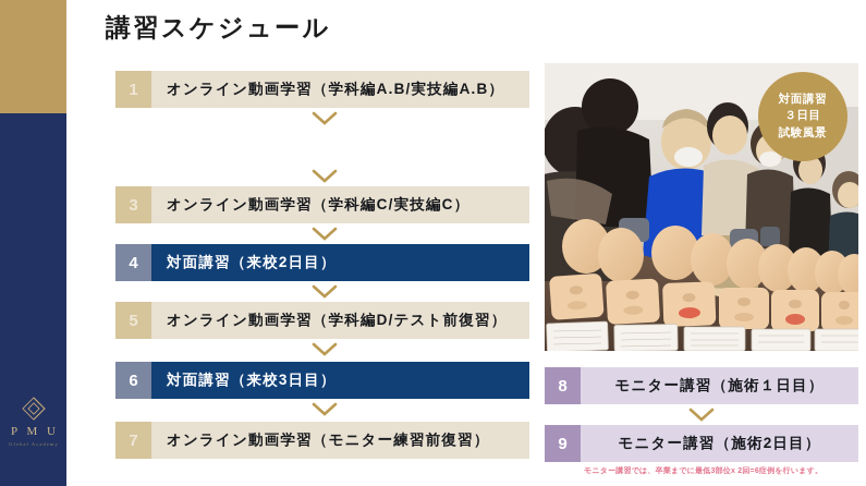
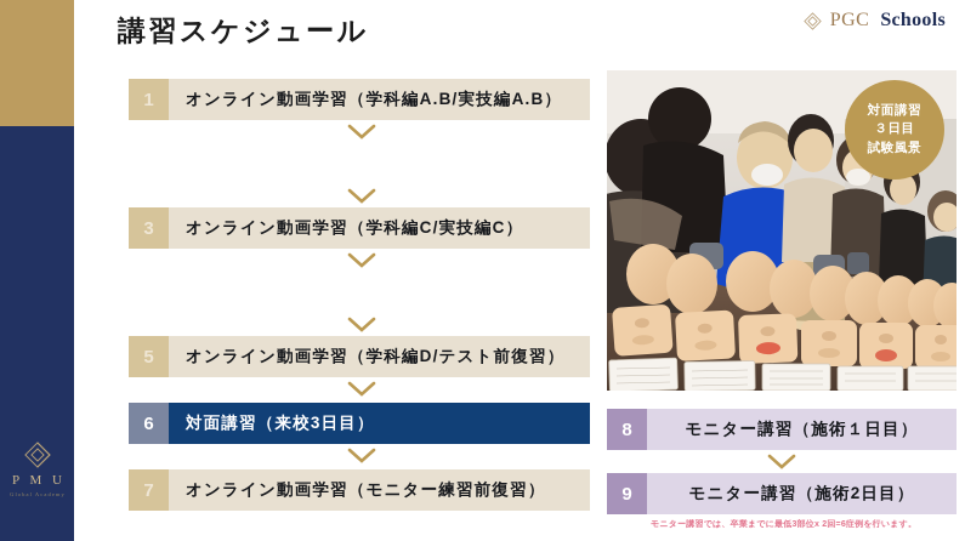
  P M U
  講習スケジュール
+ PGC
+ Schools
  1
  オンライン動画学習（学科編A.B/実技編A.B）
  3
  オンライン動画学習（学科編C/実技編C）
- 4
- 対面講習（来校2日目）
  5
  オンライン動画学習（学科編D/テスト前復習）
  6
  対面講習（来校3日目）
  7
  オンライン動画学習（モニター練習前復習）
  8
  モニター講習（施術１日目）
  9
  モニター講習（施術2日目）
  対面講習
  ３日目
  試験風景
